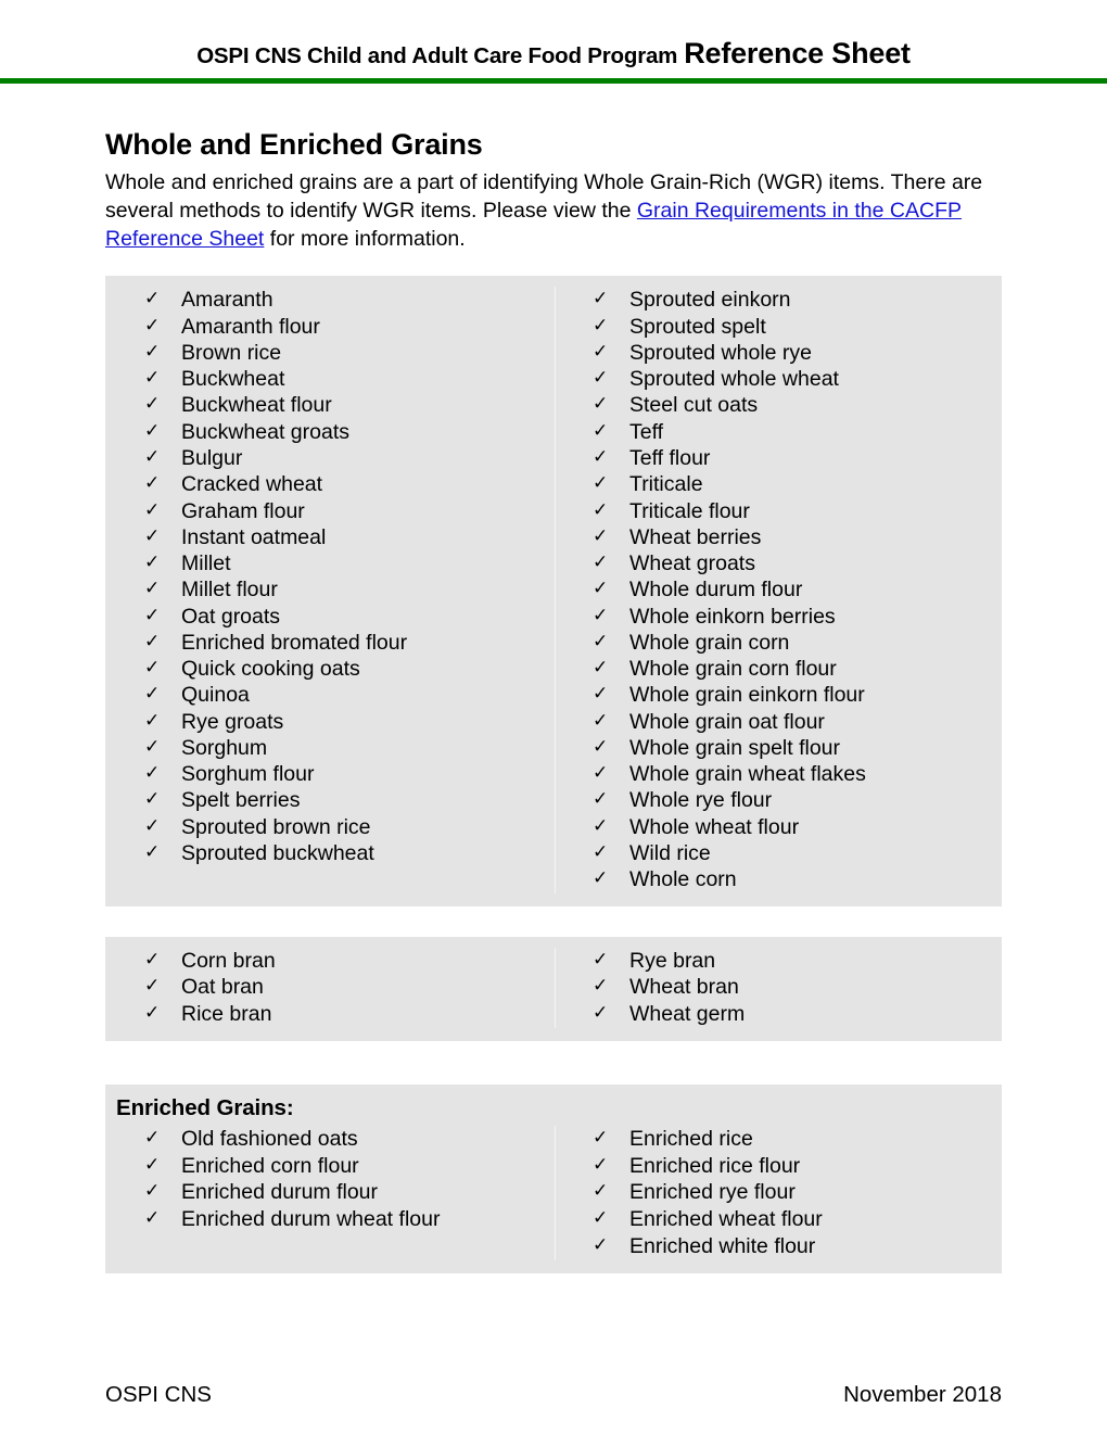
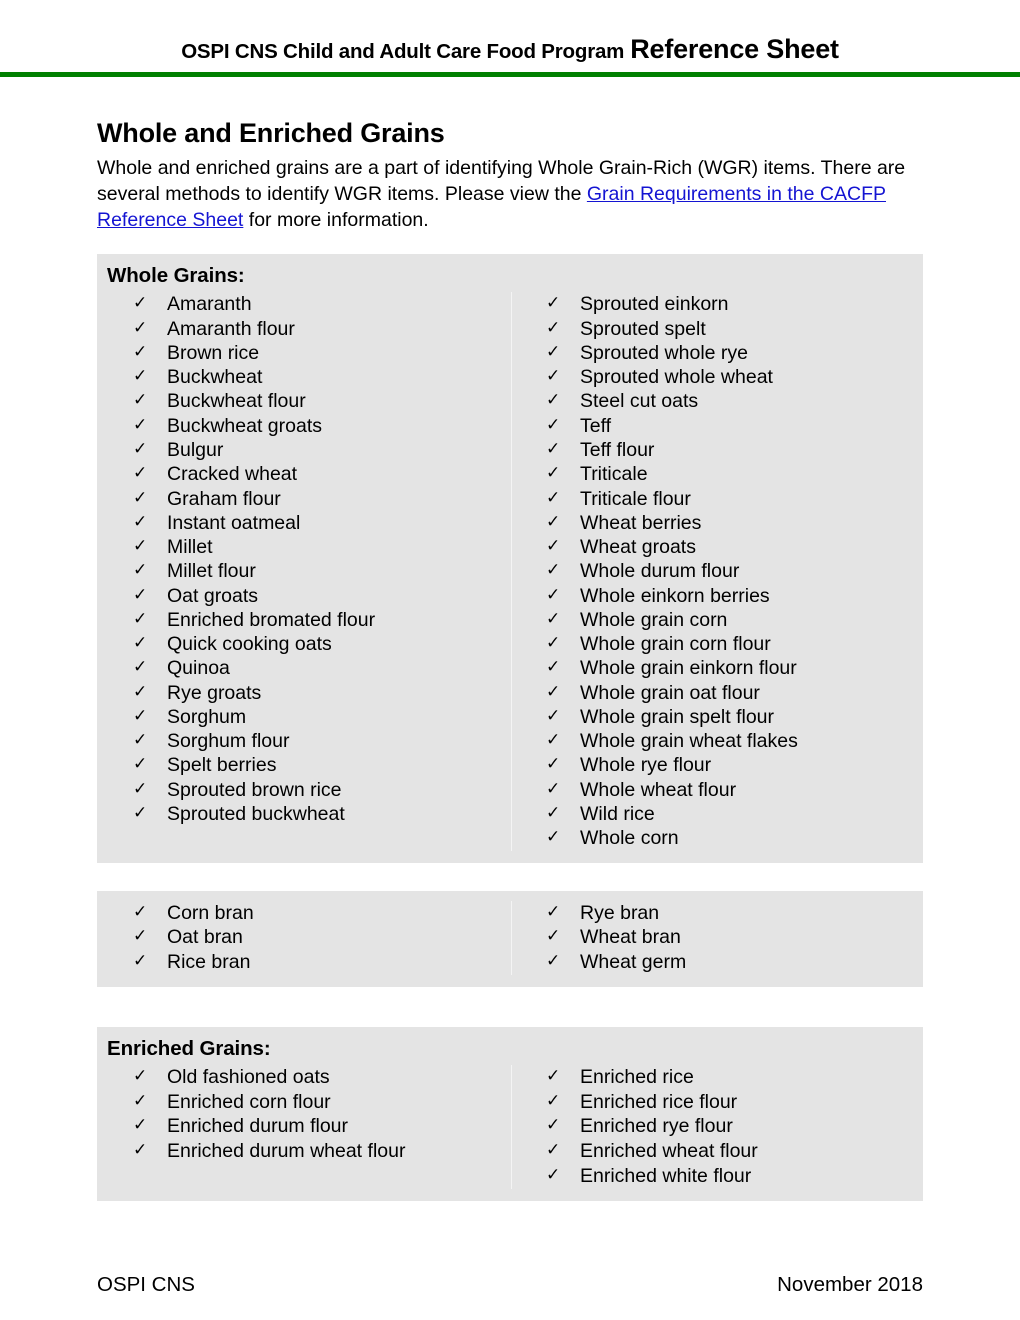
  OSPI CNS Child and Adult Care Food Program Reference Sheet
  Whole and Enriched Grains
  Whole and enriched grains are a part of identifying Whole Grain-Rich (WGR) items. There are several methods to identify WGR items. Please view the Grain Requirements in the CACFP Reference Sheet for more information.
+ Whole Grains:
  ✓
  Amaranth
  ✓
  Amaranth flour
  ✓
  Brown rice
  ✓
  Buckwheat
  ✓
  Buckwheat flour
  ✓
  Buckwheat groats
  ✓
  Bulgur
  ✓
  Cracked wheat
  ✓
  Graham flour
  ✓
  Instant oatmeal
  ✓
  Millet
  ✓
  Millet flour
  ✓
  Oat groats
  ✓
  Enriched bromated flour
  ✓
  Quick cooking oats
  ✓
  Quinoa
  ✓
  Rye groats
  ✓
  Sorghum
  ✓
  Sorghum flour
  ✓
  Spelt berries
  ✓
  Sprouted brown rice
  ✓
  Sprouted buckwheat
  ✓
  Sprouted einkorn
  ✓
  Sprouted spelt
  ✓
  Sprouted whole rye
  ✓
  Sprouted whole wheat
  ✓
  Steel cut oats
  ✓
  Teff
  ✓
  Teff flour
  ✓
  Triticale
  ✓
  Triticale flour
  ✓
  Wheat berries
  ✓
  Wheat groats
  ✓
  Whole durum flour
  ✓
  Whole einkorn berries
  ✓
  Whole grain corn
  ✓
  Whole grain corn flour
  ✓
  Whole grain einkorn flour
  ✓
  Whole grain oat flour
  ✓
  Whole grain spelt flour
  ✓
  Whole grain wheat flakes
  ✓
  Whole rye flour
  ✓
  Whole wheat flour
  ✓
  Wild rice
  ✓
  Whole corn
  ✓
  Corn bran
  ✓
  Oat bran
  ✓
  Rice bran
  ✓
  Rye bran
  ✓
  Wheat bran
  ✓
  Wheat germ
  Enriched Grains:
  ✓
  Old fashioned oats
  ✓
  Enriched corn flour
  ✓
  Enriched durum flour
  ✓
  Enriched durum wheat flour
  ✓
  Enriched rice
  ✓
  Enriched rice flour
  ✓
  Enriched rye flour
  ✓
  Enriched wheat flour
  ✓
  Enriched white flour
  OSPI CNS
  November 2018
